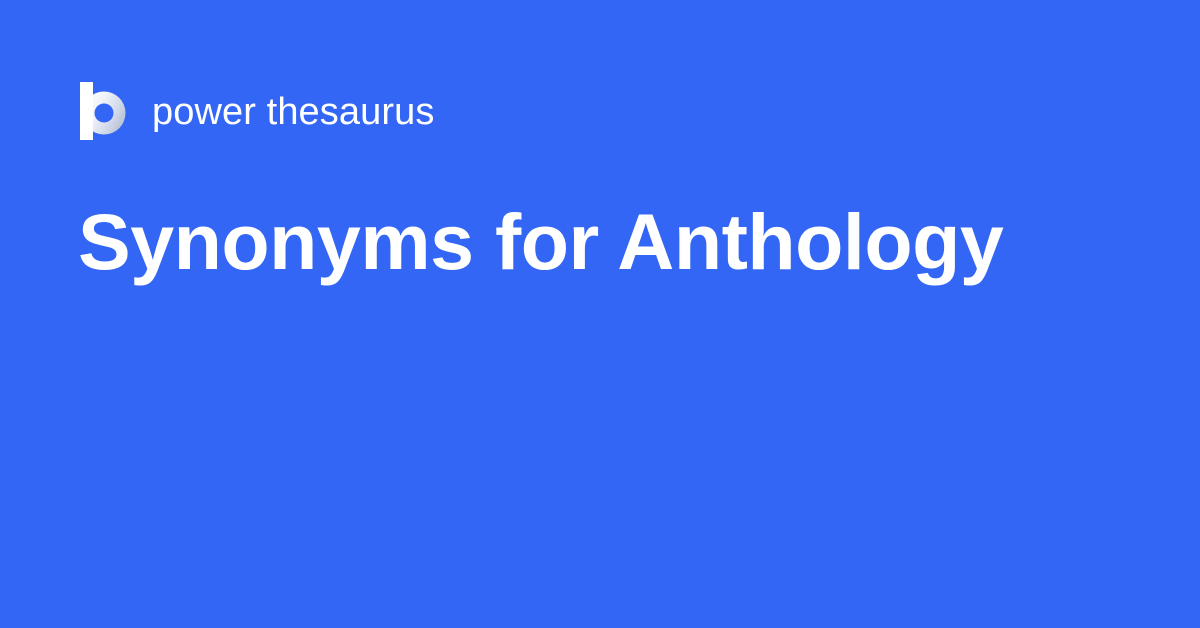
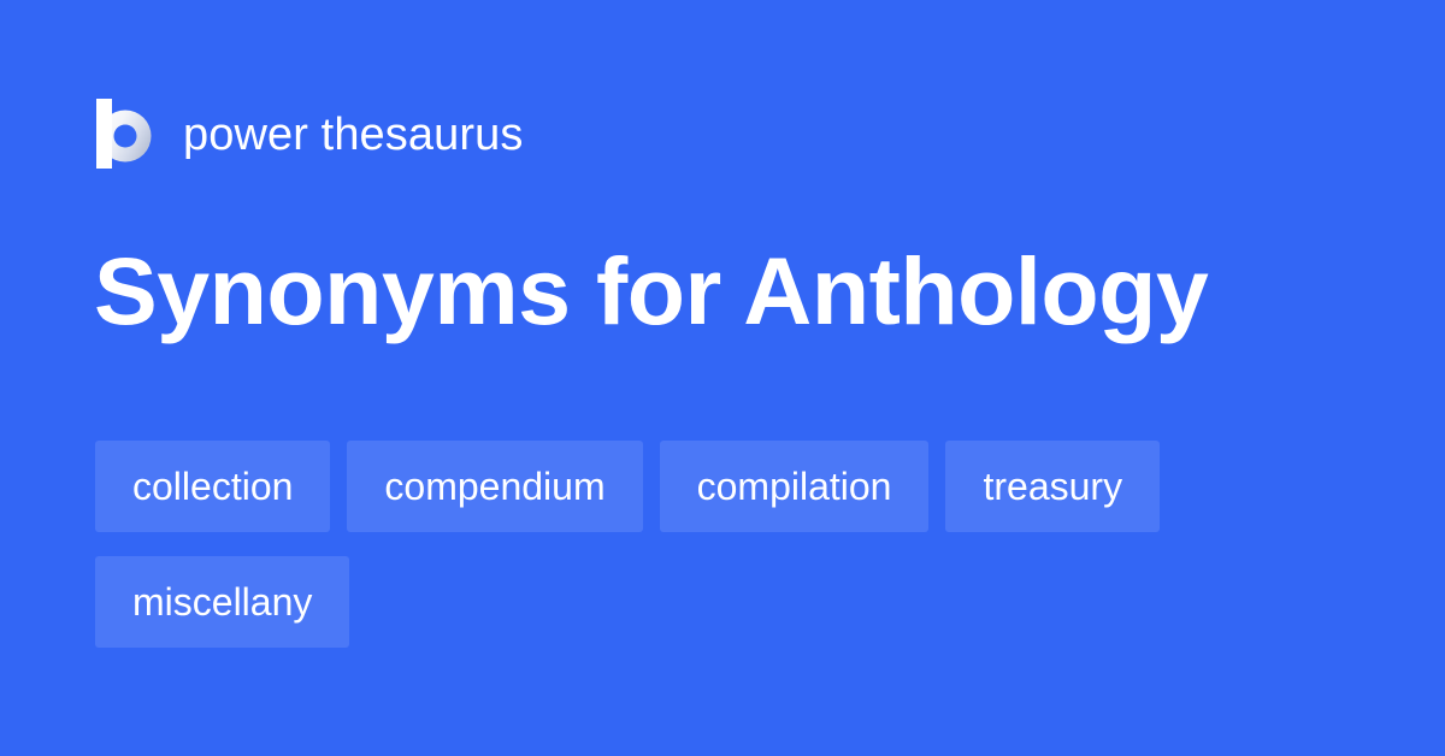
  power thesaurus
  Synonyms for Anthology
+ collection
+ compendium
+ compilation
+ treasury
+ miscellany
